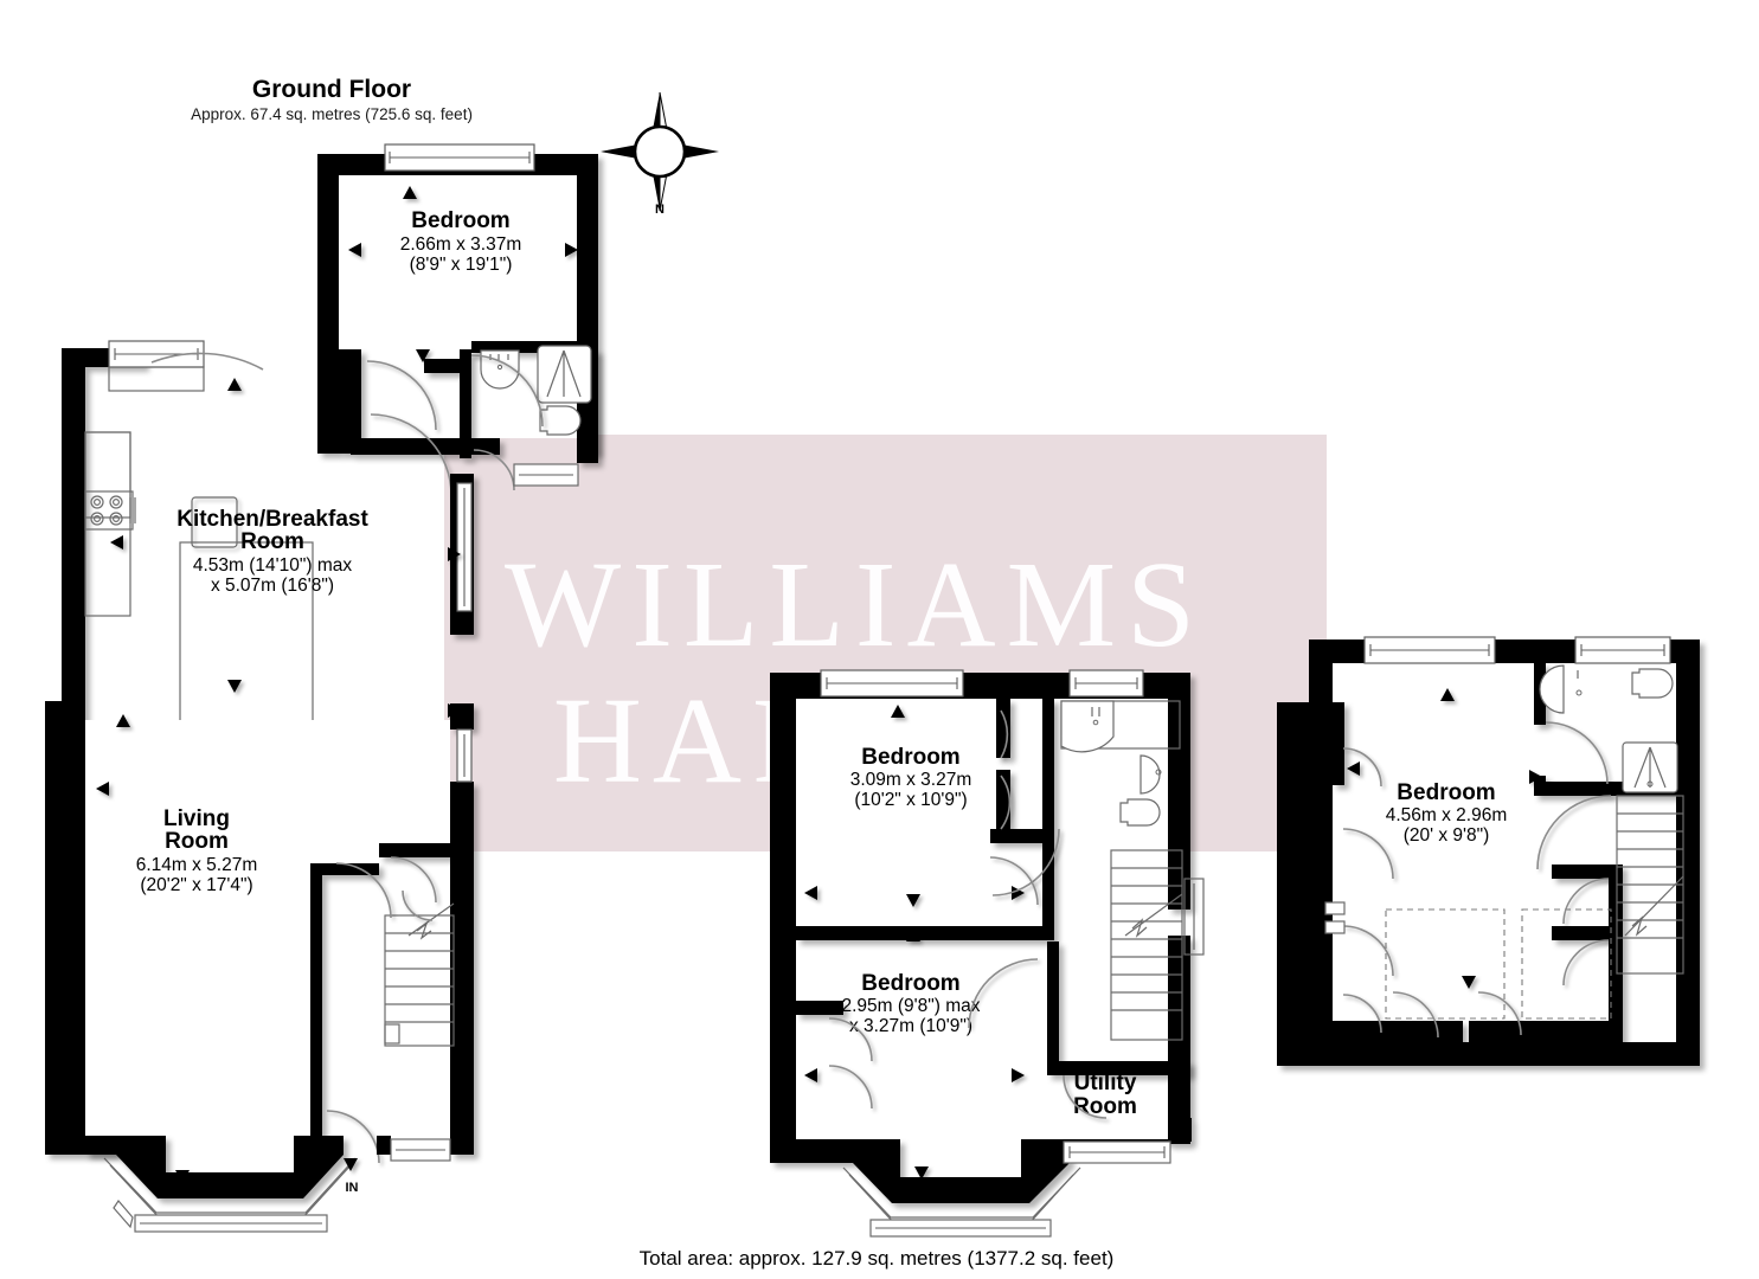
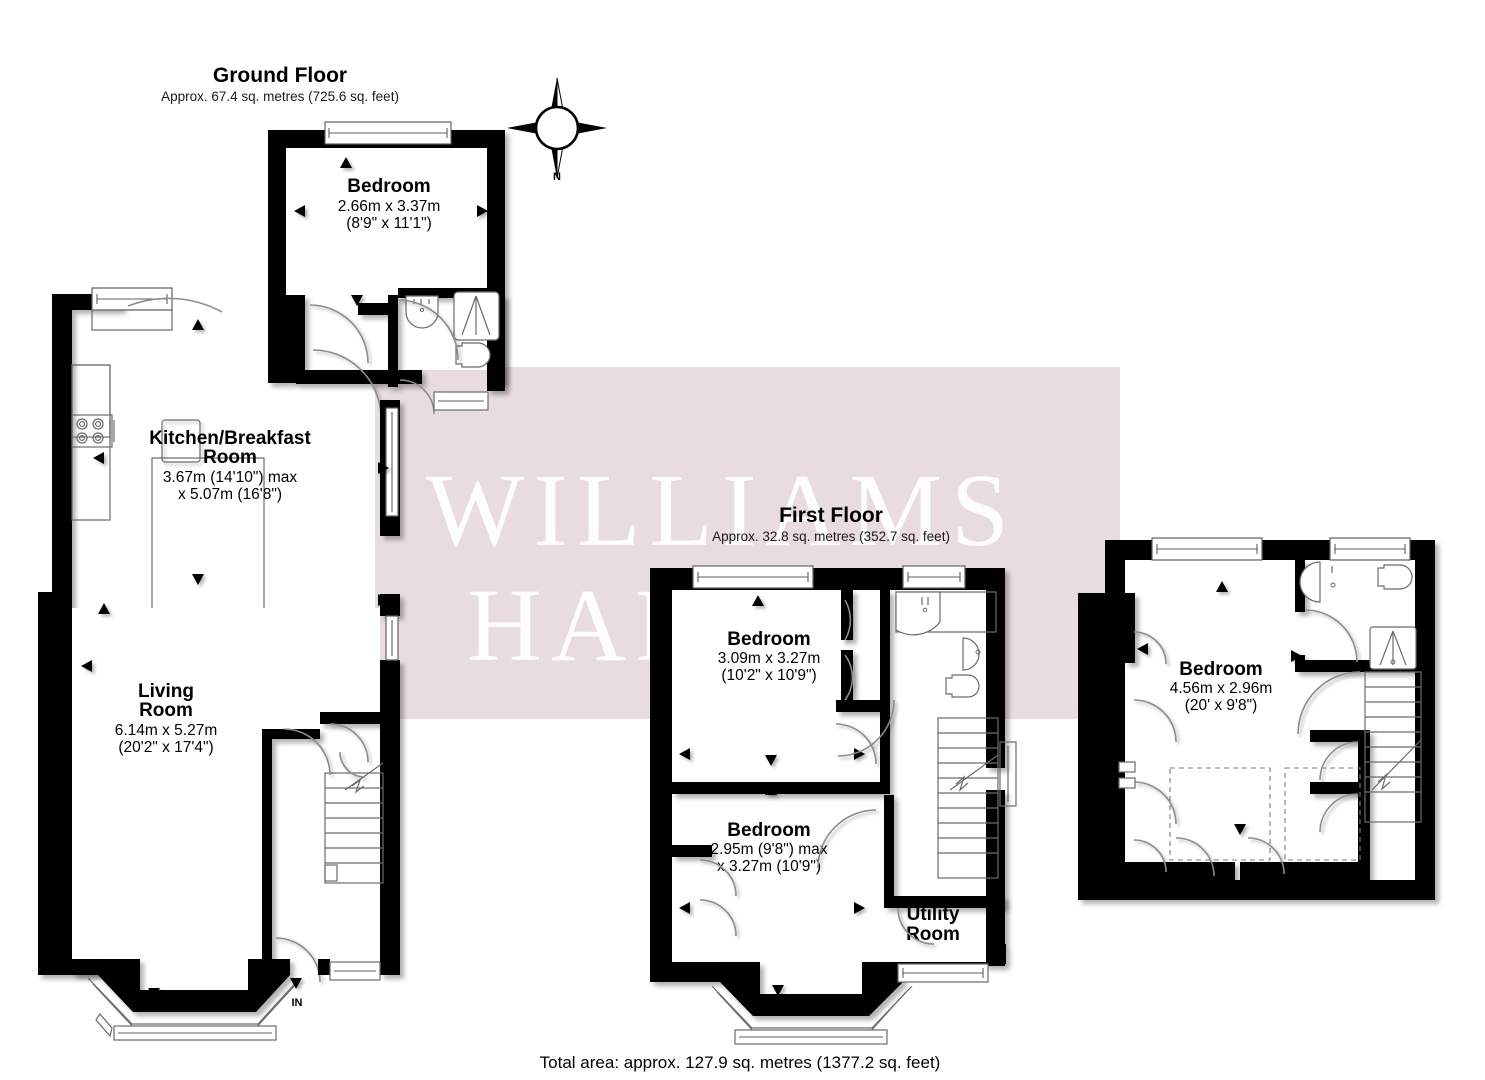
  WILLIAMS
  Ground Floor
  Approx. 67.4 sq. metres (725.6 sq. feet)
  N
  Bedroom
  2.66m x 3.37m
- (8'9" x 19'1")
+ (8'9" x 11'1")
  Kitchen/Breakfast
  Room
- 4.53m (14'10") max
+ 3.67m (14'10") max
  x 5.07m (16'8")
  Living
  Room
  6.14m x 5.27m
  (20'2" x 17'4")
  IN
+ First Floor
+ Approx. 32.8 sq. metres (352.7 sq. feet)
  Bedroom
  3.09m x 3.27m
  (10'2" x 10'9")
  Bedroom
  2.95m (9'8") max
  3.27m (10'9"
  Utility
  Room
  Bedroom
  4.56m x 2.96m
  (20' x 9'8")
  Total area: approx. 127.9 sq. metres (1377.2 sq. feet)
